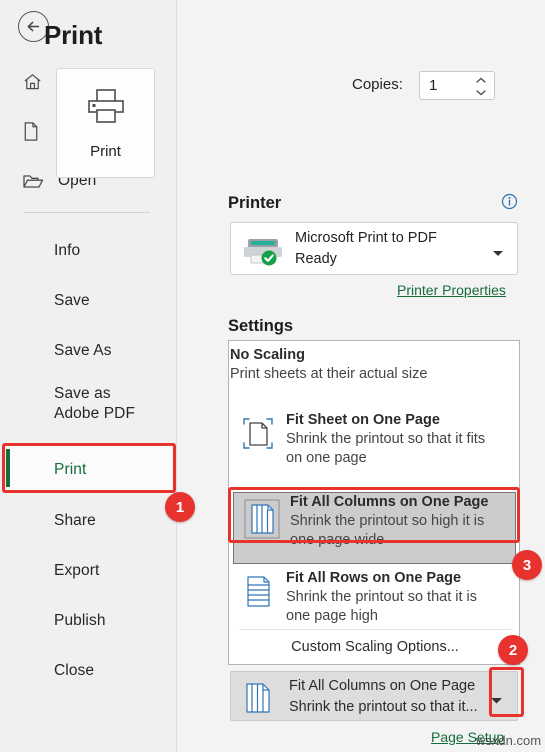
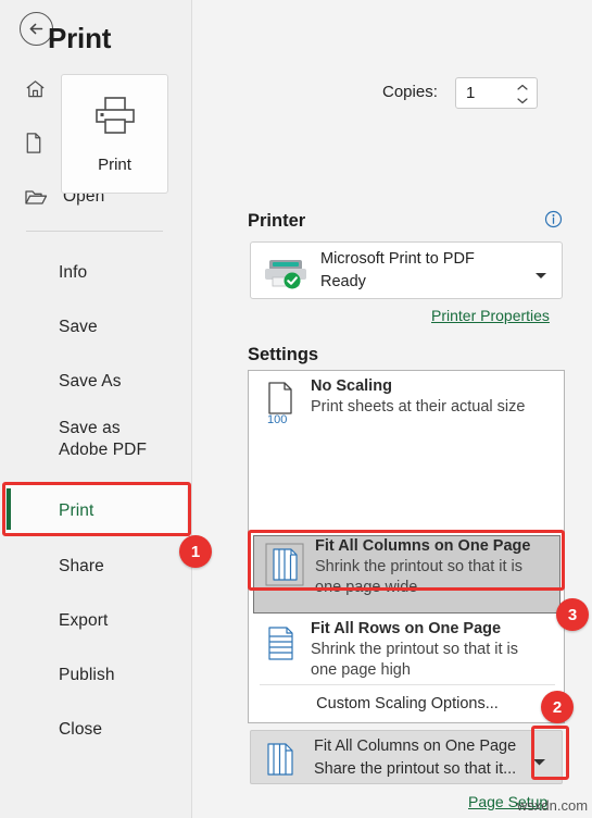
  Open
  Info
  Save
  Save As
  Save as Adobe PDF
  Print
  Share
  Export
  Publish
  Close
  Print
  Print
  Copies:
  1
  Printer
  Microsoft Print to PDF
  Ready
  Printer Properties
  Settings
+ 100
  No Scaling
  Print sheets at their actual size
- Fit Sheet on One Page
- Shrink the printout so that it fits on one page
  Fit All Columns on One Page
- Shrink the printout so high it is one page wide
+ Shrink the printout so that it is one page wide
  Fit All Rows on One Page
  Shrink the printout so that it is one page high
  Custom Scaling Options...
  Fit All Columns on One Page
- Shrink the printout so that it...
+ Share the printout so that it...
  Page Setup
  1
  2
  3
  wsxdn.com
